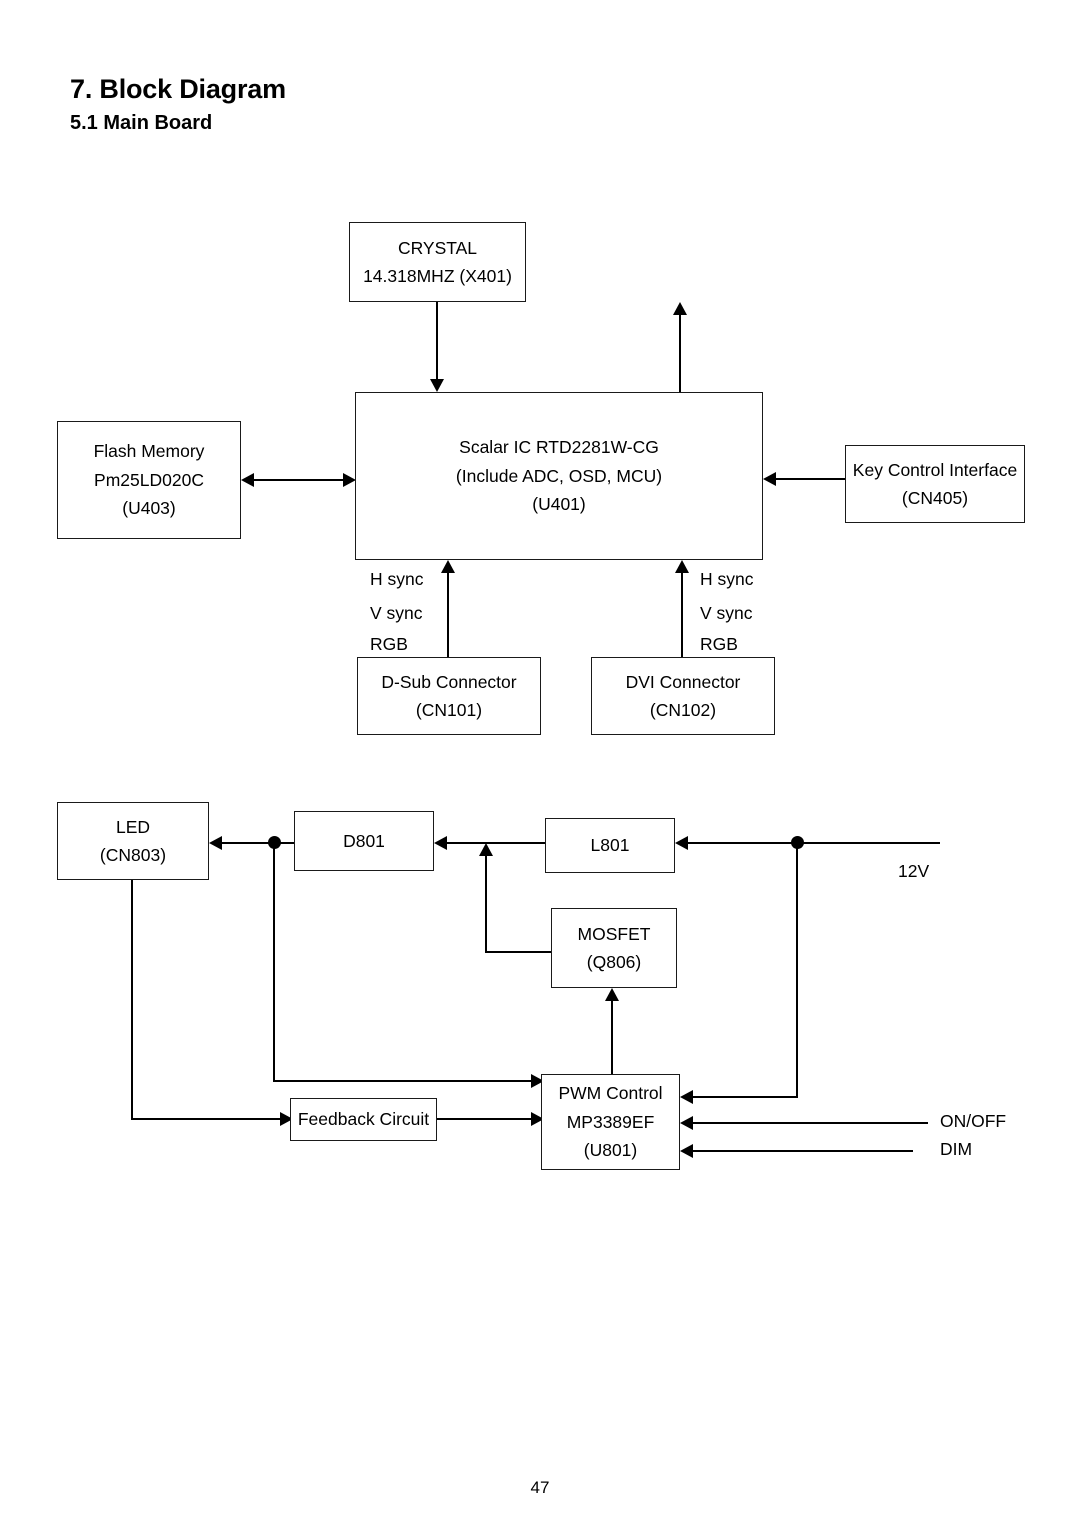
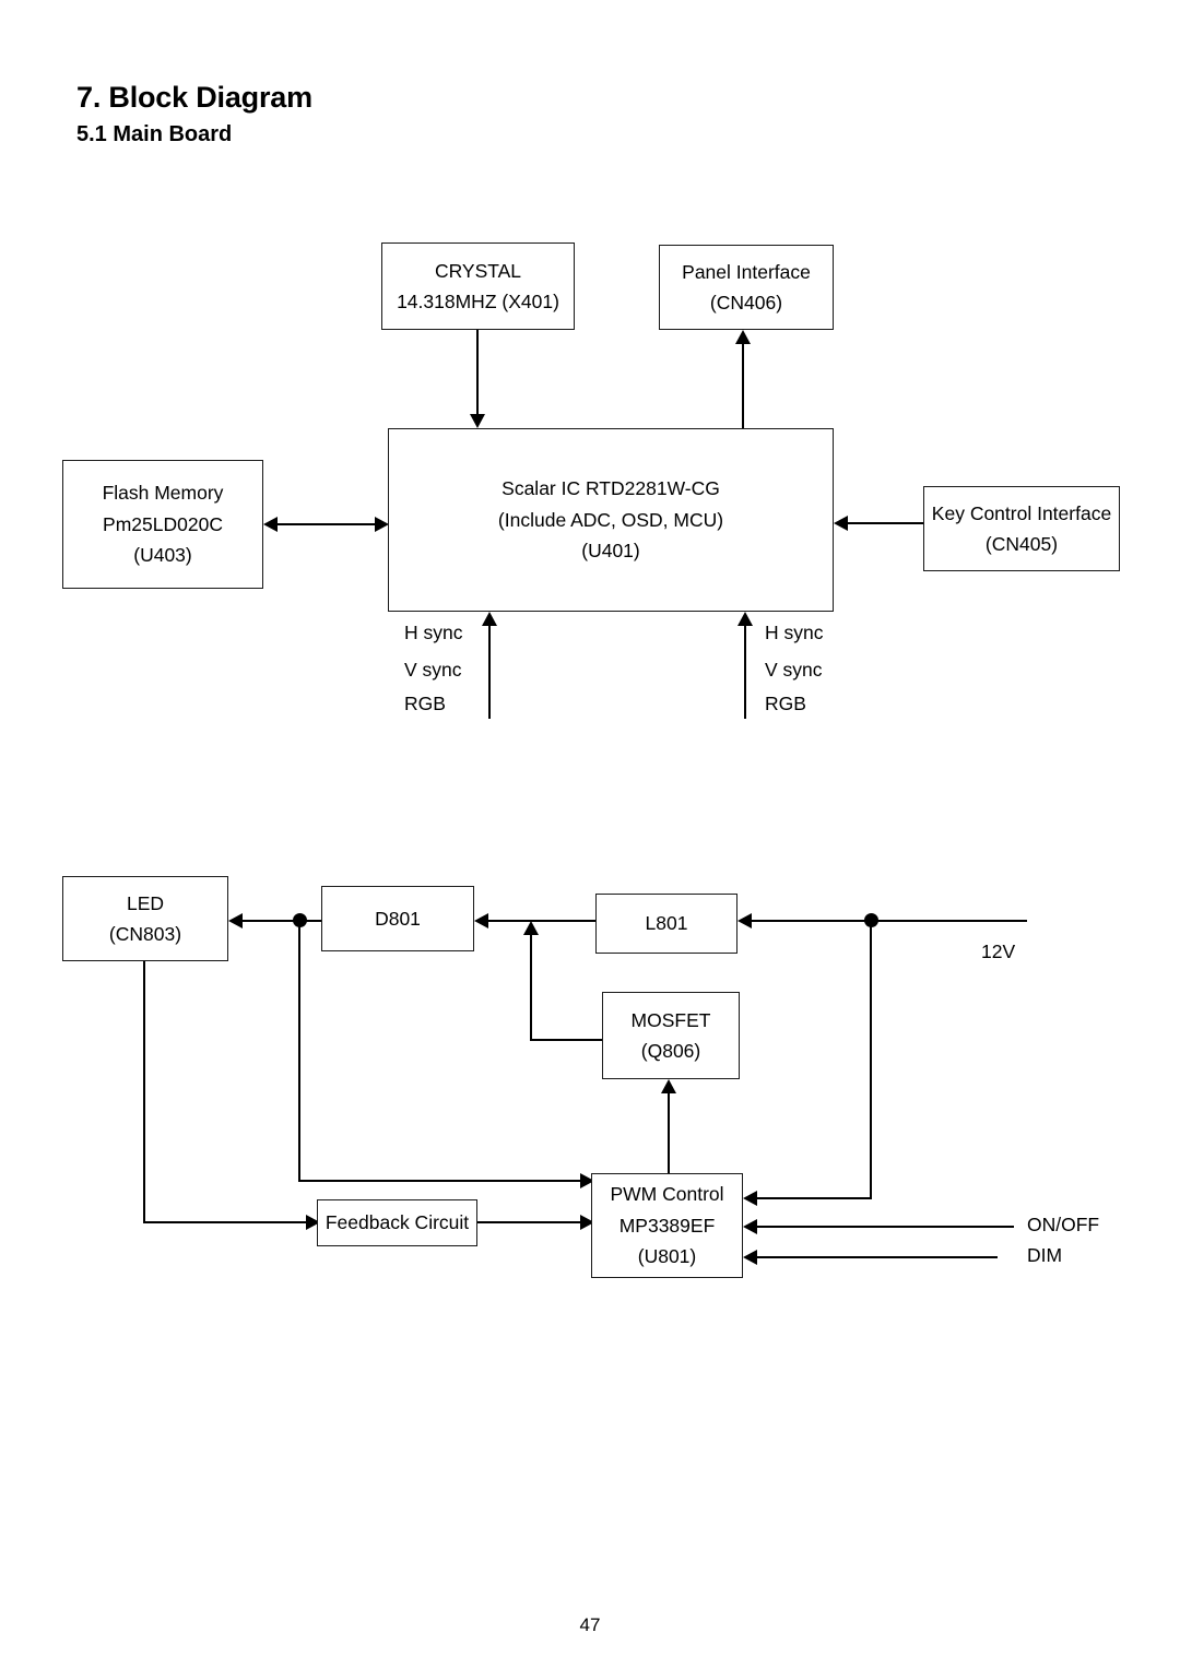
  7. Block Diagram
  5.1 Main Board
  CRYSTAL
  14.318MHZ (X401)
+ Panel Interface
+ (CN406)
  Flash Memory
  Pm25LD020C
  (U403)
  Scalar IC RTD2281W-CG
  (Include ADC, OSD, MCU)
  (U401)
  Key Control Interface
  (CN405)
- D-Sub Connector
- (CN101)
- DVI Connector
- (CN102)
  H sync
  V sync
  RGB
  H sync
  V sync
  RGB
  LED
  (CN803)
  D801
  L801
  MOSFET
  (Q806)
  Feedback Circuit
  PWM Control
  MP3389EF
  (U801)
  12V
  ON/OFF
  DIM
  47
